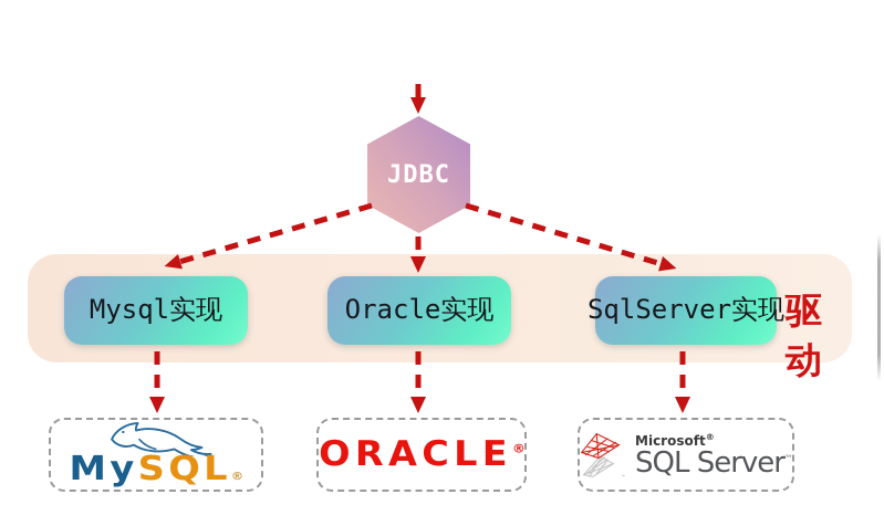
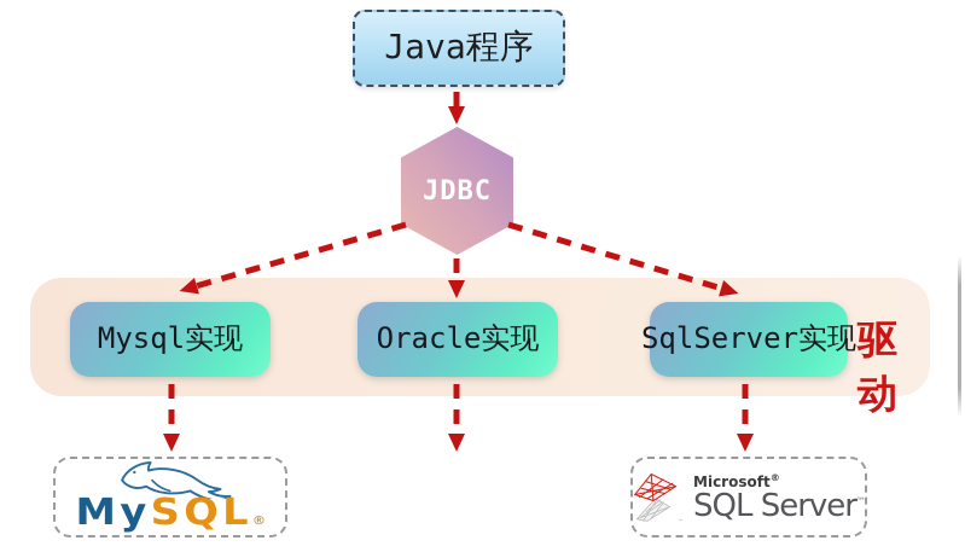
+ Java程序
  JDBC
  Mysql实现
  Oracle实现
  SqlServer实现
  驱动
  MySQL®
- ORACLE®
  Microsoft®
  SQL Server™
